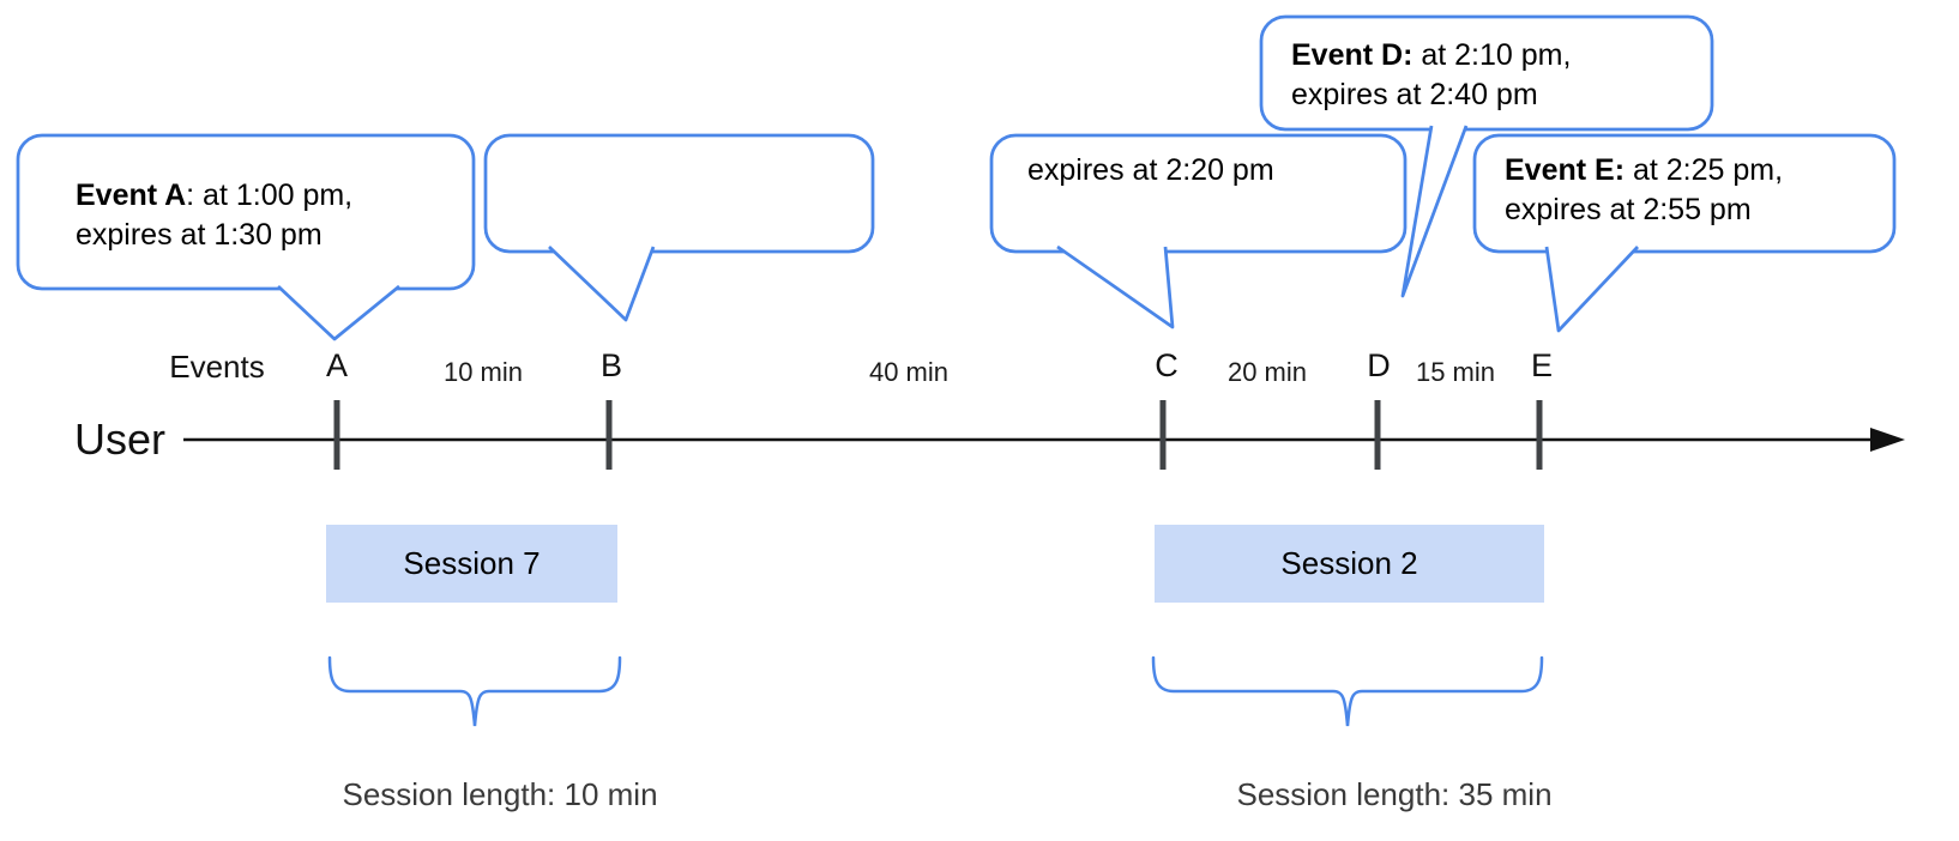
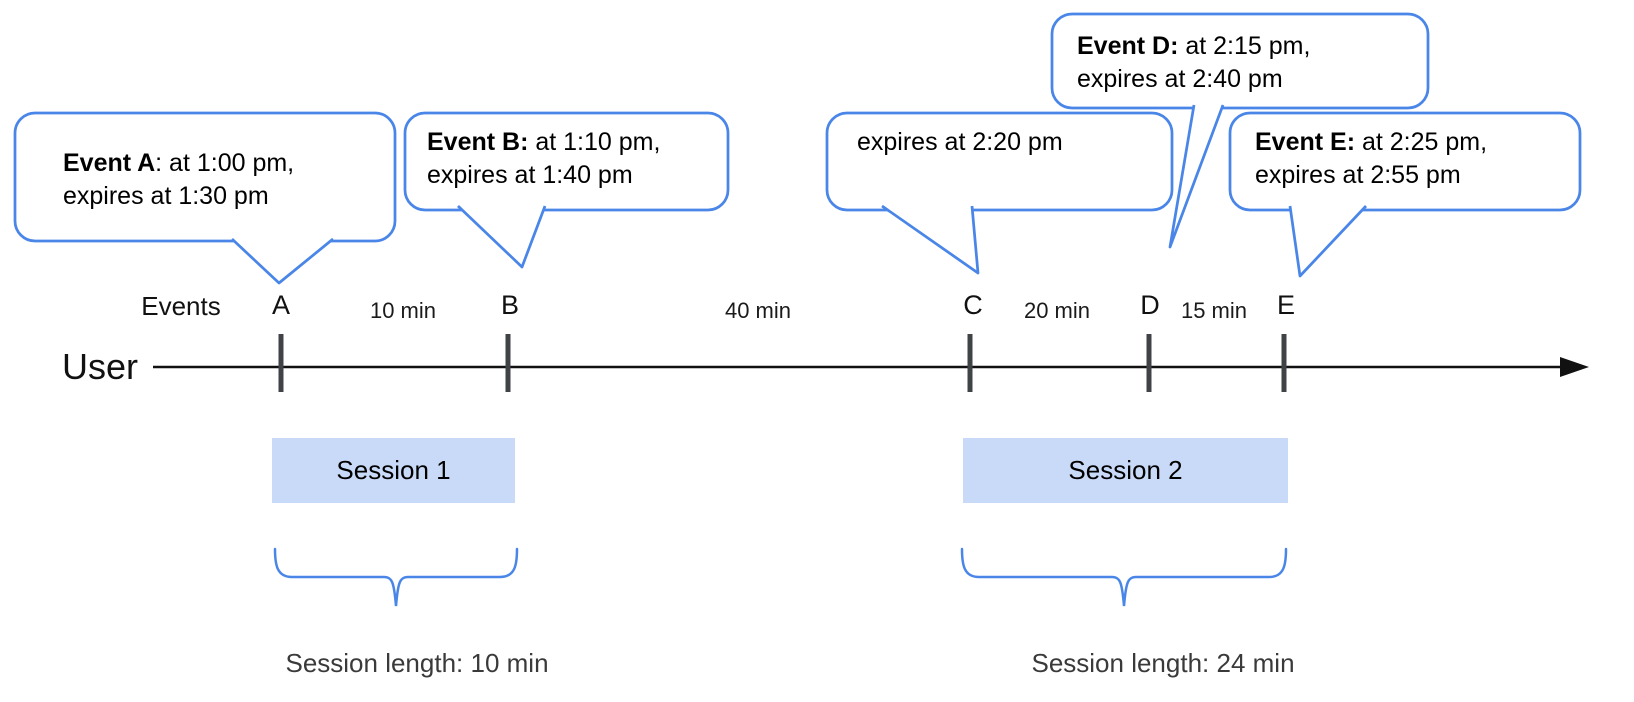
  Event A: at 1:00 pm,
  expires at 1:30 pm
+ Event B: at 1:10 pm,
+ expires at 1:40 pm
  expires at 2:20 pm
- Event D: at 2:10 pm,
+ Event D: at 2:15 pm,
  expires at 2:40 pm
  Event E: at 2:25 pm,
  expires at 2:55 pm
  User
  Events
  A
  B
  C
  D
  E
  10 min
  40 min
  20 min
  15 min
- Session 7
+ Session 1
  Session 2
  Session length: 10 min
- Session length: 35 min
+ Session length: 24 min
